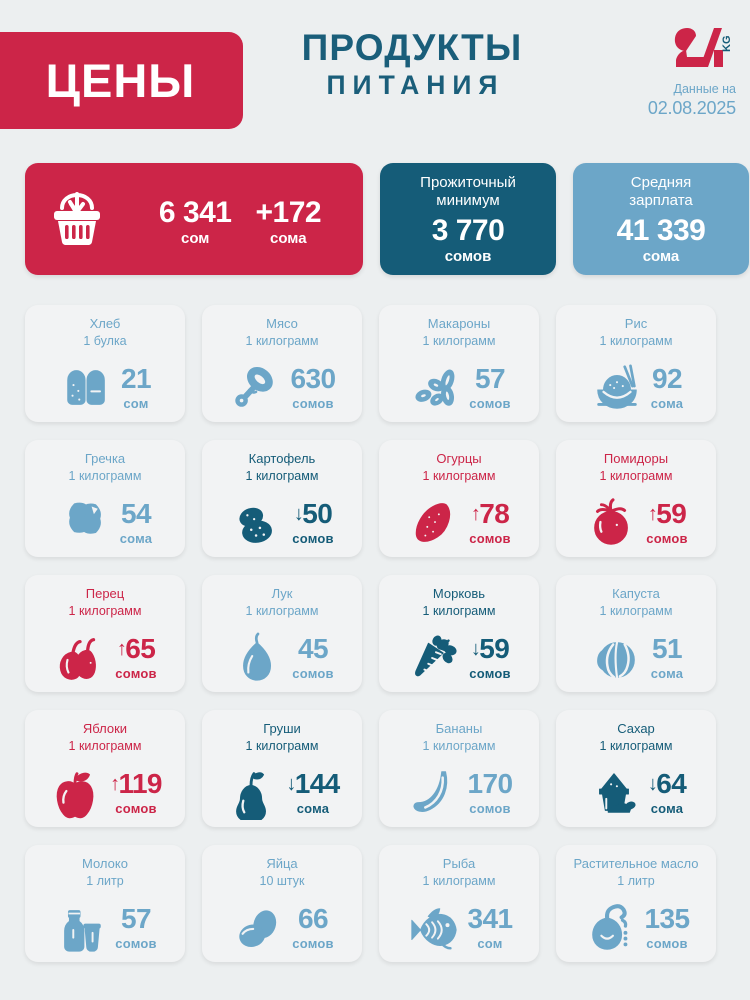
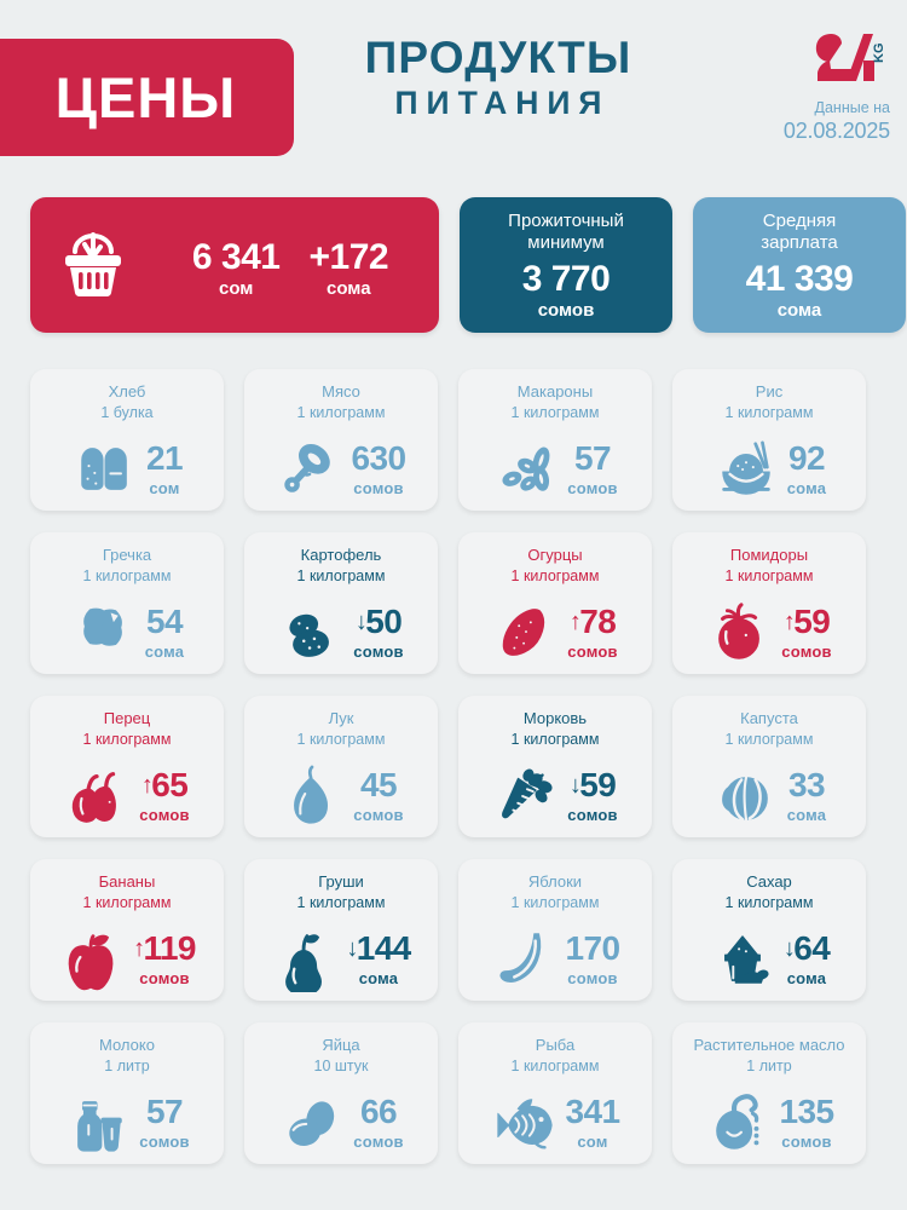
  ЦЕНЫ
  ПРОДУКТЫ
  ПИТАНИЯ
  Данные на
  02.08.2025
  6 341
  сом
  +172
  сома
  Прожиточный
  минимум
  3 770
  сомов
  Средняя
  зарплата
  41 339
  сома
  Хлеб
  1 булка
  21
  сом
  Мясо
  1 килограмм
  630
  сомов
  Макароны
  1 килограмм
  57
  сомов
  Рис
  1 килограмм
  92
  сома
  Гречка
  1 килограмм
  54
  сома
  Картофель
  1 килограмм
  ↓
  50
  сомов
  Огурцы
  1 килограмм
  ↑
  78
  сомов
  Помидоры
  1 килограмм
  ↑
  59
  сомов
  Перец
  1 килограмм
  ↑
  65
  сомов
  Лук
  1 килограмм
  45
  сомов
  Морковь
  1 килограмм
  ↓
  59
  сомов
  Капуста
  1 килограмм
- 51
+ 33
  сома
- Яблоки
+ Бананы
  1 килограмм
  ↑
  119
  сомов
  Груши
  1 килограмм
  ↓
  144
  сома
- Бананы
+ Яблоки
  1 килограмм
  170
  сомов
  Сахар
  1 килограмм
  ↓
  64
  сома
  Молоко
  1 литр
  57
  сомов
  Яйца
  10 штук
  66
  сомов
  Рыба
  1 килограмм
  341
  сом
  Растительное масло
  1 литр
  135
  сомов
